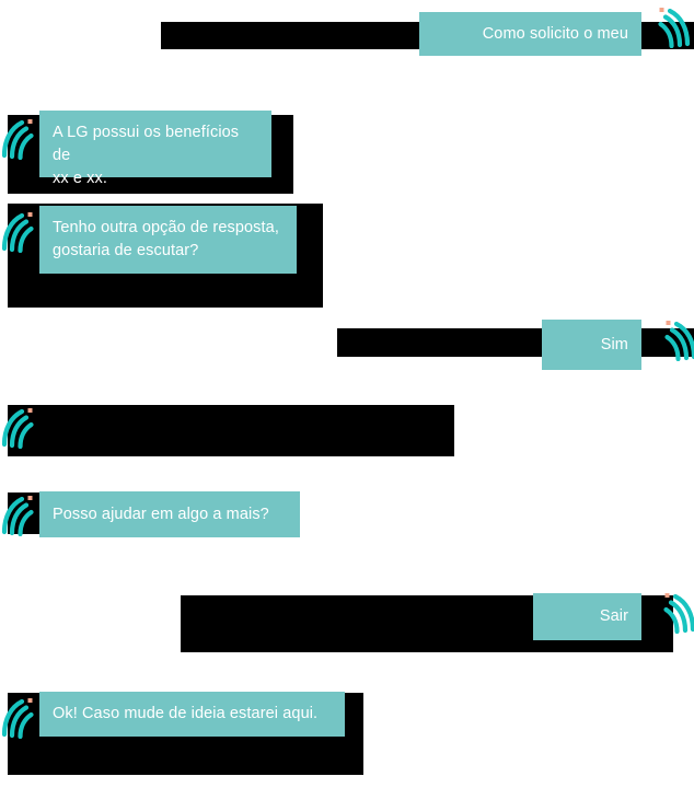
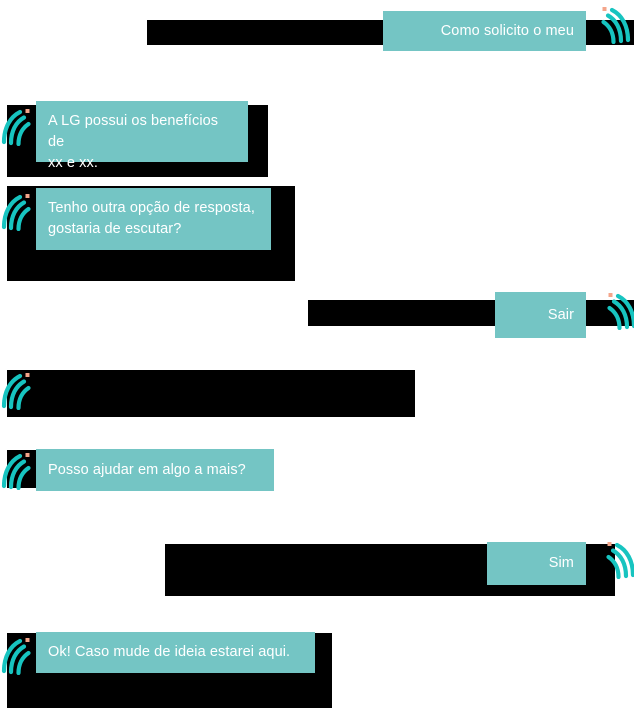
  Como solicito o meu
  A LG possui os benefícios de
  xx e xx.
  Tenho outra opção de resposta,
  gostaria de escutar?
- Sim
+ Sair
  Posso ajudar em algo a mais?
- Sair
+ Sim
  Ok! Caso mude de ideia estarei aqui.
